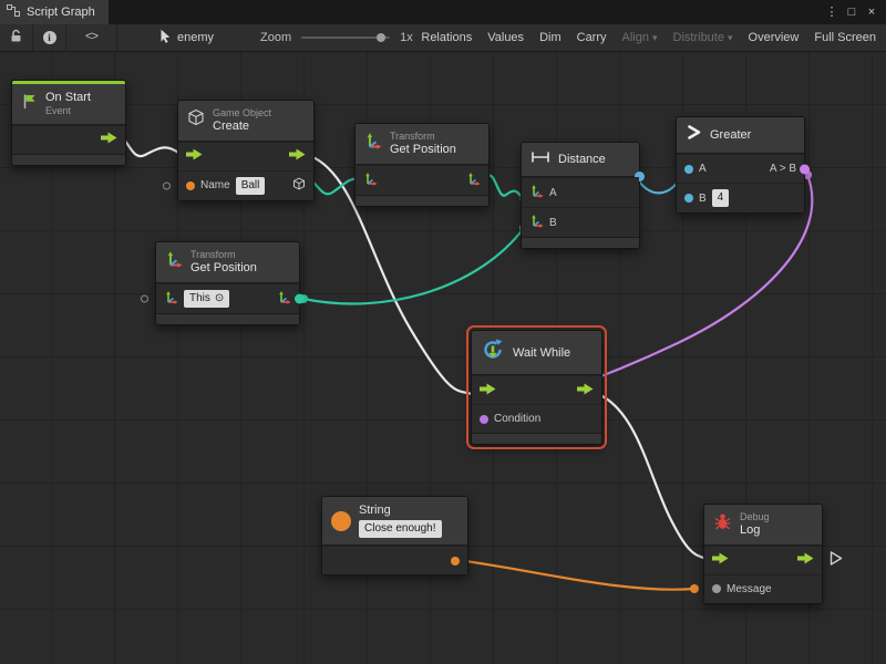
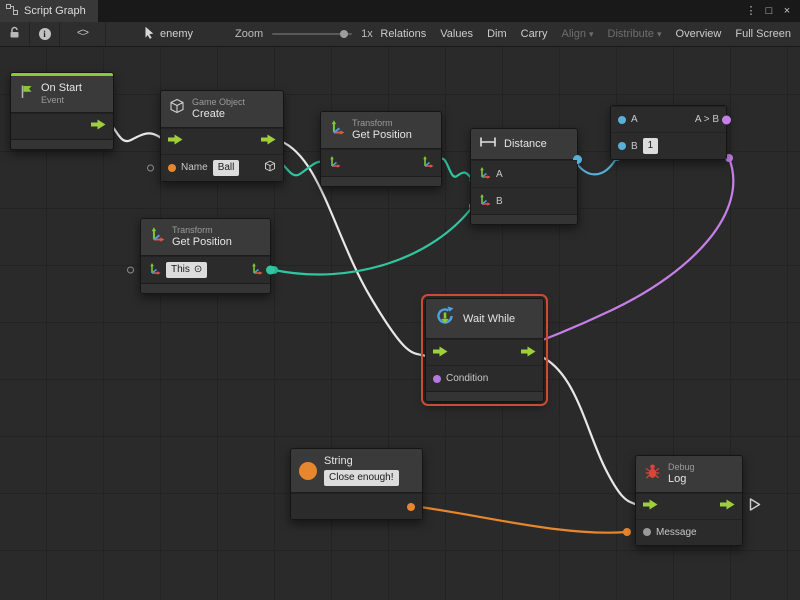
  Script Graph
  ⋮
  □
  ×
  i
  <>
  enemy
  Zoom
  1x
  Relations
  Values
  Dim
  Carry
  Align
  ▾
  Distribute
  ▾
  Overview
  Full Screen
  On Start
  Event
  Game Object
  Create
  Name
  Ball
  Transform
  Get Position
  Distance
  A
  B
- Greater
  A
  A > B
  B
- 4
+ 1
  Transform
  Get Position
  This
  ⊙
  Wait While
  Condition
  String
  Close enough!
  Debug
  Log
  Message
